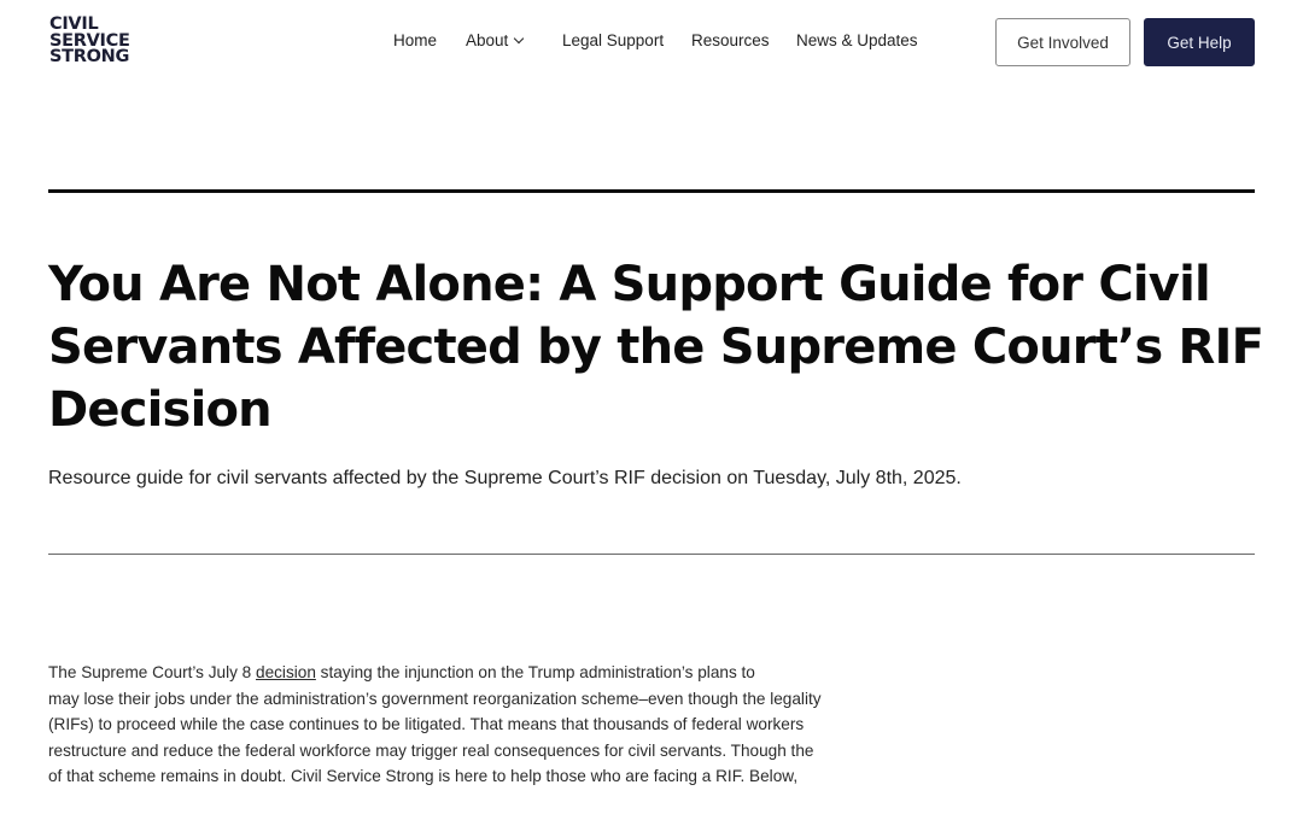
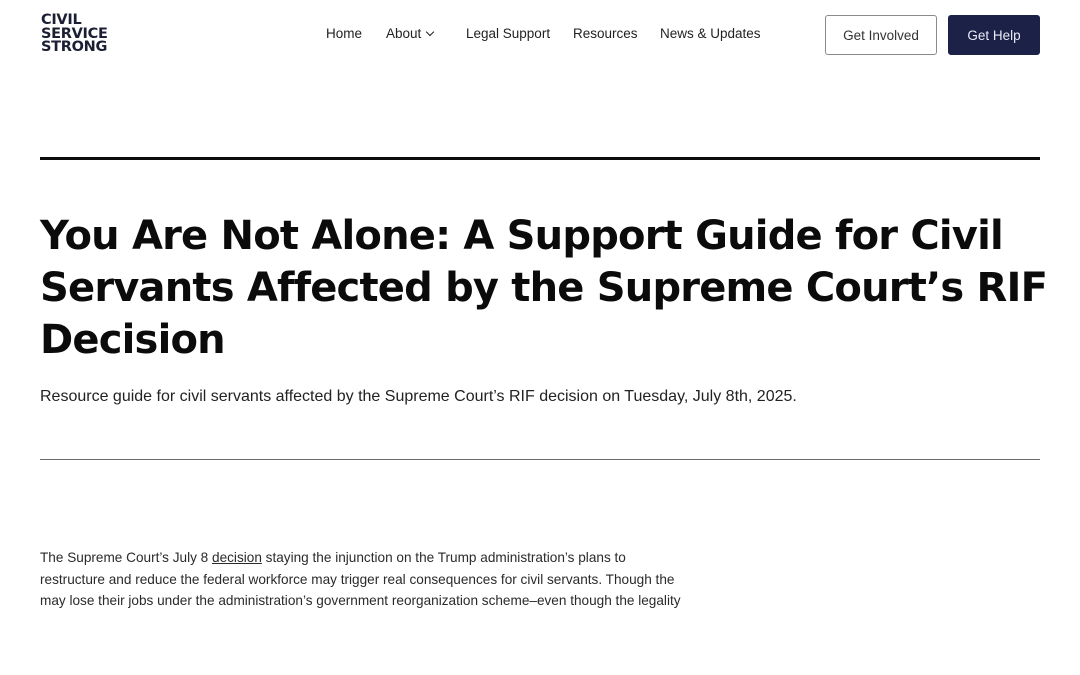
  CIVIL
  SERVICE
  STRONG
  Home
  About
  Legal Support
  Resources
  News & Updates
  Get Involved
  Get Help
  You Are Not Alone: A Support Guide for Civil Servants Affected by the Supreme Court’s RIF Decision
  Resource guide for civil servants affected by the Supreme Court’s RIF decision on Tuesday, July 8th, 2025.
  The Supreme Court’s July 8 decision staying the injunction on the Trump administration’s plans to
- may lose their jobs under the administration’s government reorganization scheme–even though the legality
+ restructure and reduce the federal workforce may trigger real consequences for civil servants. Though the
- (RIFs) to proceed while the case continues to be litigated. That means that thousands of federal workers
- restructure and reduce the federal workforce may trigger real consequences for civil servants. Though the
+ may lose their jobs under the administration’s government reorganization scheme–even though the legality
- of that scheme remains in doubt. Civil Service Strong is here to help those who are facing a RIF. Below,
